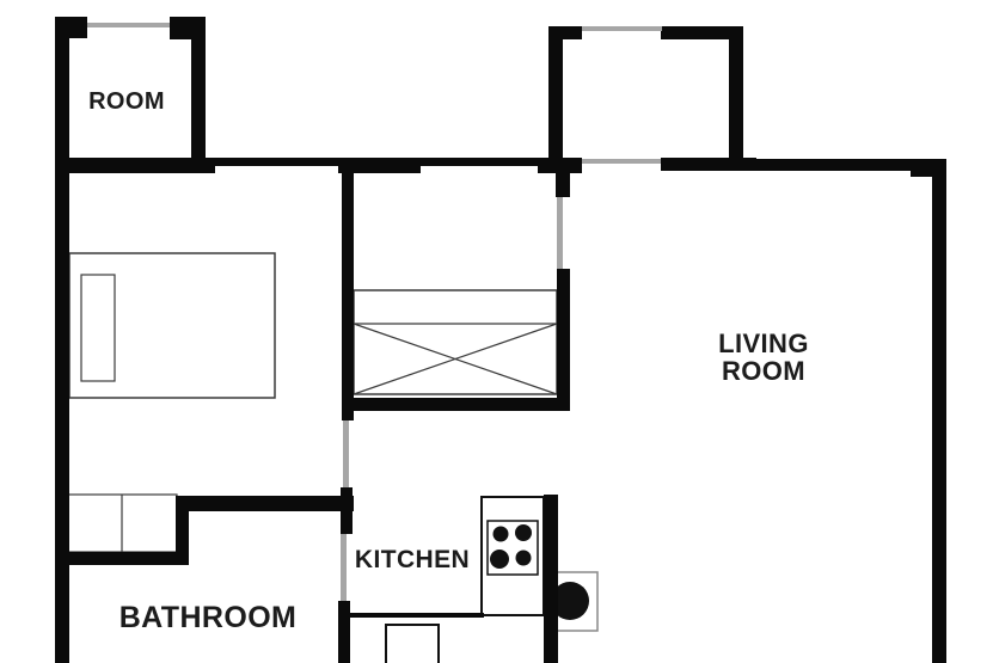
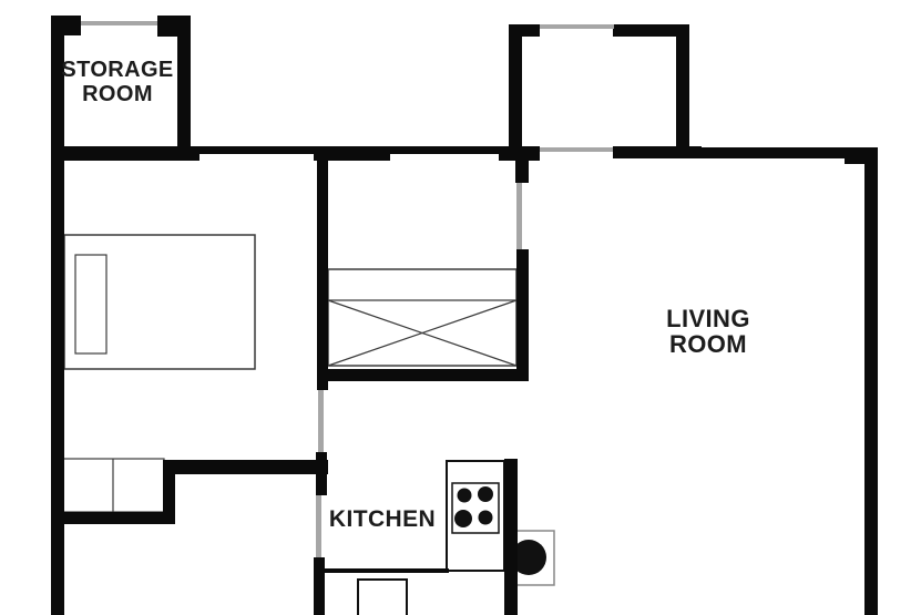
+ STORAGE
  ROOM
  LIVING
  ROOM
  KITCHEN
- BATHROOM
